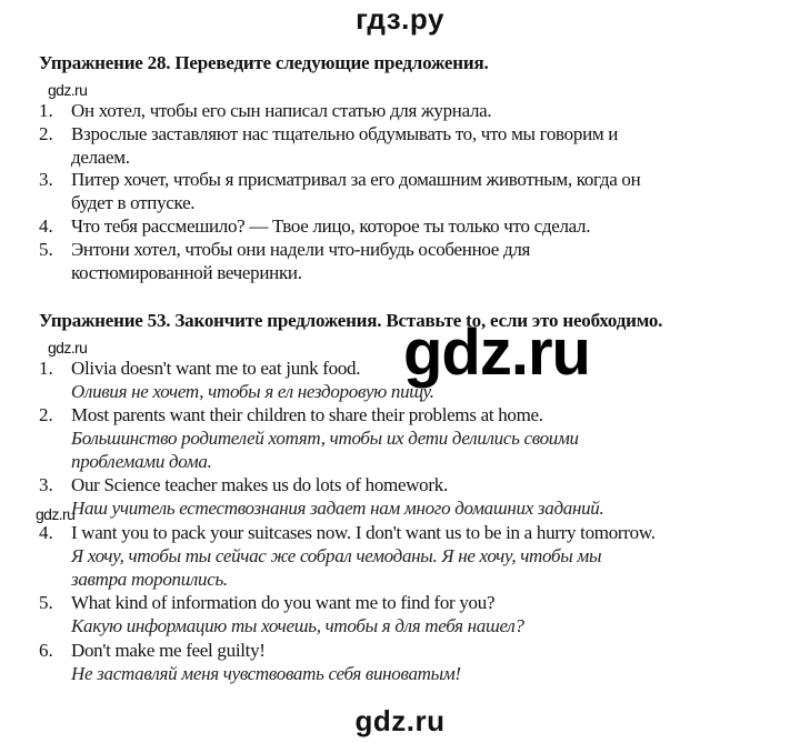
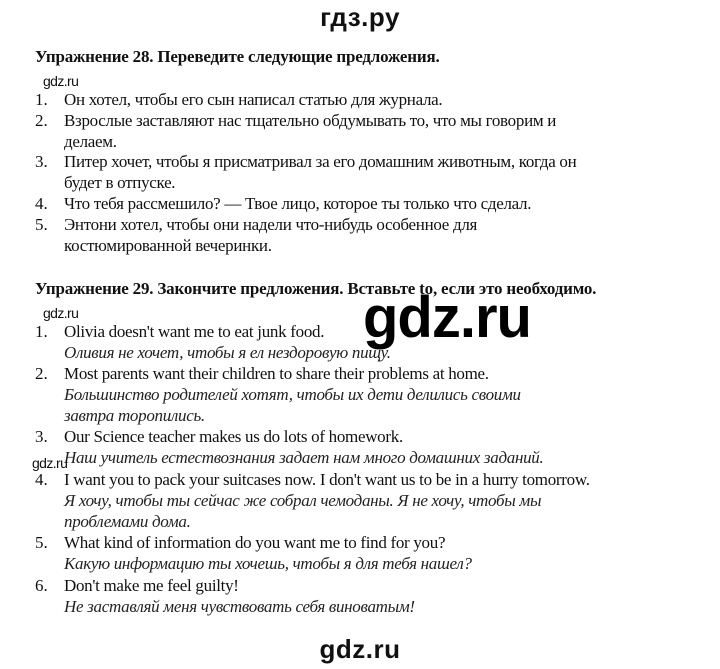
  гдз.ру
  Упражнение 28. Переведите следующие предложения.
  gdz.ru
  1.
  Он хотел, чтобы его сын написал статью для журнала.
  2.
  Взрослые заставляют нас тщательно обдумывать то, что мы говорим и
  делаем.
  3.
  Питер хочет, чтобы я присматривал за его домашним животным, когда он
  будет в отпуске.
  4.
  Что тебя рассмешило? — Твое лицо, которое ты только что сделал.
  5.
  Энтони хотел, чтобы они надели что-нибудь особенное для
  костюмированной вечеринки.
- Упражнение 53. Закончите предложения. Вставьте to, если это необходимо.
+ Упражнение 29. Закончите предложения. Вставьте to, если это необходимо.
  gdz.ru
  gdz.ru
  1.
  Olivia doesn't want me to eat junk food.
  Оливия не хочет, чтобы я ел нездоровую пищу.
  2.
  Most parents want their children to share their problems at home.
  Большинство родителей хотят, чтобы их дети делились своими
- проблемами дома.
+ завтра торопились.
  3.
  Our Science teacher makes us do lots of homework.
  Наш учитель естествознания задает нам много домашних заданий.
  gdz.ru
  4.
  I want you to pack your suitcases now. I don't want us to be in a hurry tomorrow.
  Я хочу, чтобы ты сейчас же собрал чемоданы. Я не хочу, чтобы мы
- завтра торопились.
+ проблемами дома.
  5.
  What kind of information do you want me to find for you?
  Какую информацию ты хочешь, чтобы я для тебя нашел?
  6.
  Don't make me feel guilty!
  Не заставляй меня чувствовать себя виноватым!
  gdz.ru
